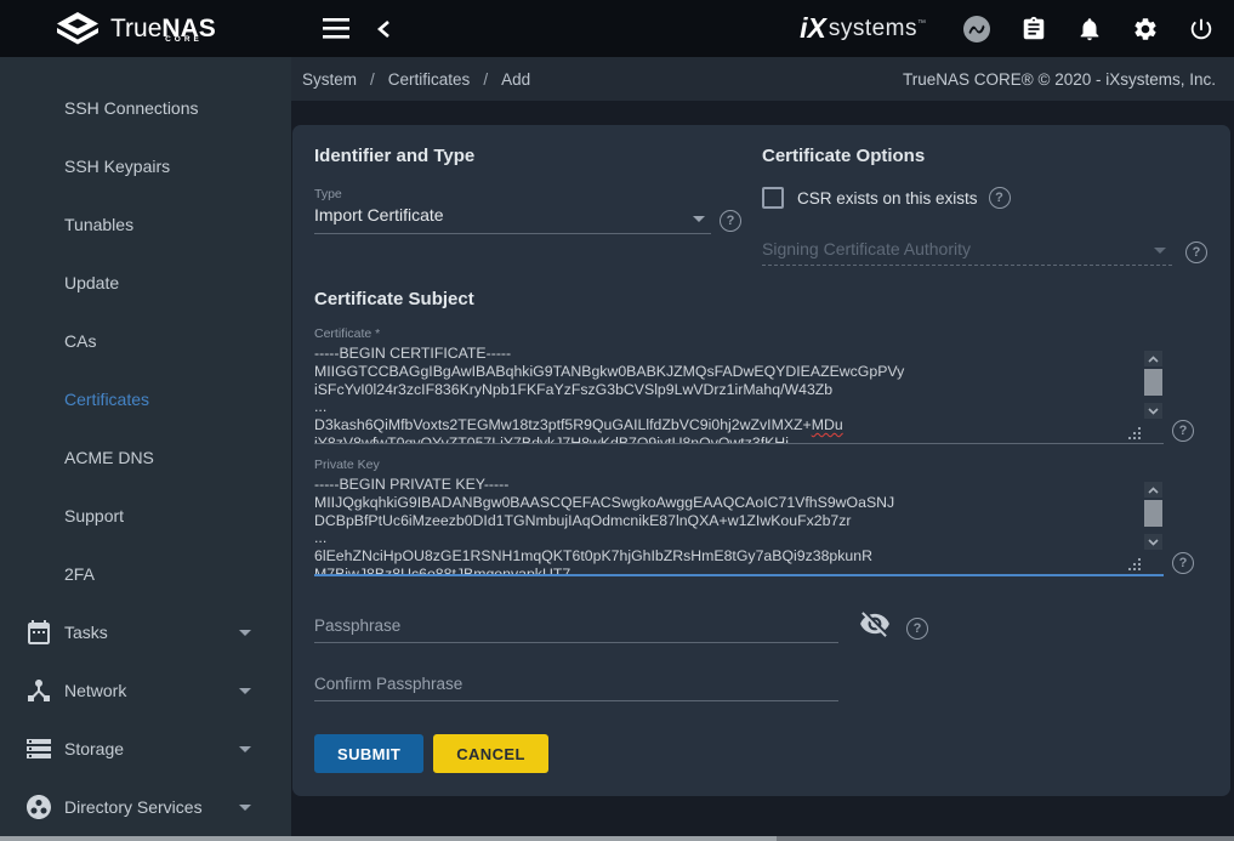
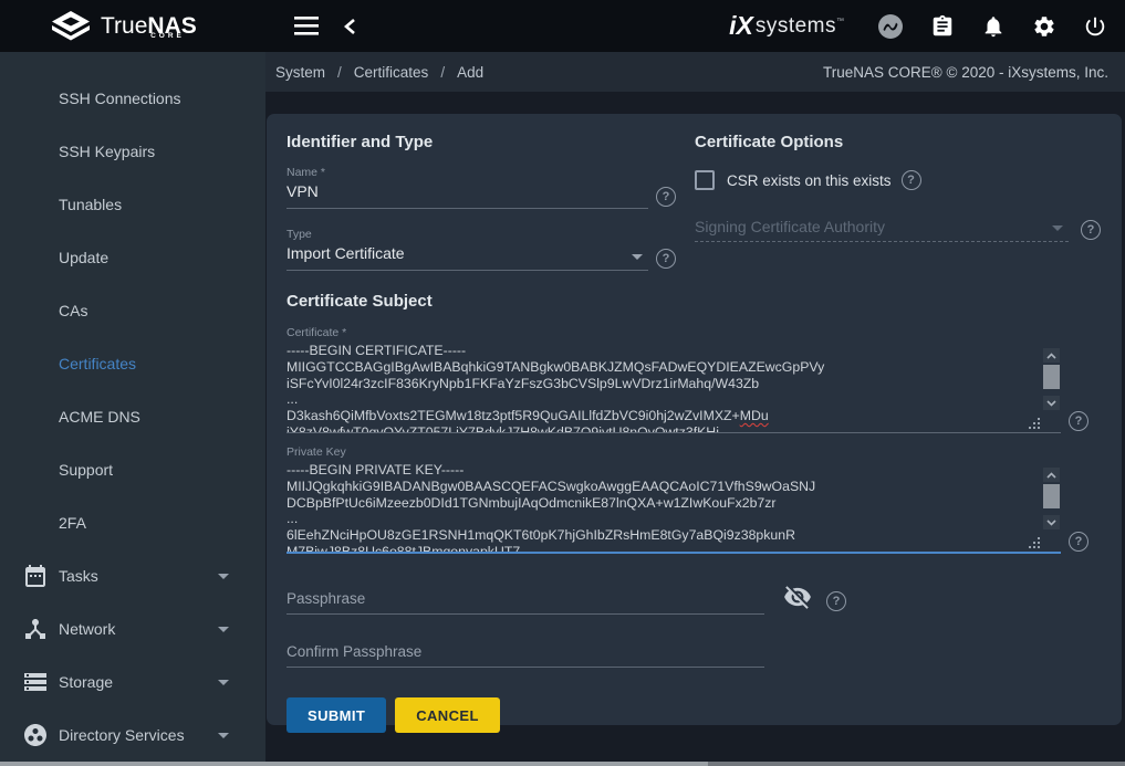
  TrueNAS
  iX
  systems
  SSH Connections
  SSH Keypairs
  Tunables
  Update
  CAs
  Certificates
  ACME DNS
  Support
  2FA
  Tasks
  Network
  Storage
  Directory Services
  System
  /
  Certificates
  /
  Add
  TrueNAS CORE® © 2020 - iXsystems, Inc.
  Identifier and Type
+ Name *
+ VPN
  Type
  Import Certificate
  Certificate Options
  CSR exists on this exists
  Signing Certificate Authority
  Certificate Subject
  Certificate *
  -----BEGIN CERTIFICATE-----
  MIIGGTCCBAGgIBgAwIBABqhkiG9TANBgkw0BABKJZMQsFADwEQYDIEAZEwcGpPVy
  iSFcYvI0l24r3zcIF836KryNpb1FKFaYzFszG3bCVSlp9LwVDrz1irMahq/W43Zb
  ...
  D3kash6QiMfbVoxts2TEGMw18tz3ptf5R9QuGAILlfdZbVC9i0hj2wZvIMXZ+MDu
  jY8zV8wfwT0qvQYvZT057LjY7BdvkJ7H8wKdB7Q9jvtU8nQvOwtz3fKHj
  Private Key
  -----BEGIN PRIVATE KEY-----
  MIIJQgkqhkiG9IBADANBgw0BAASCQEFACSwgkoAwggEAAQCAoIC71VfhS9wOaSNJ
  DCBpBfPtUc6iMzeezb0DId1TGNmbujIAqOdmcnikE87lnQXA+w1ZIwKouFx2b7zr
  ...
  6lEehZNciHpOU8zGE1RSNH1mqQKT6t0pK7hjGhIbZRsHmE8tGy7aBQi9z38pkunR
  M7BiwJ8Bz8Uc6o88tJBmqonvapkUT7
  Passphrase
  Confirm Passphrase
  SUBMIT
  CANCEL
